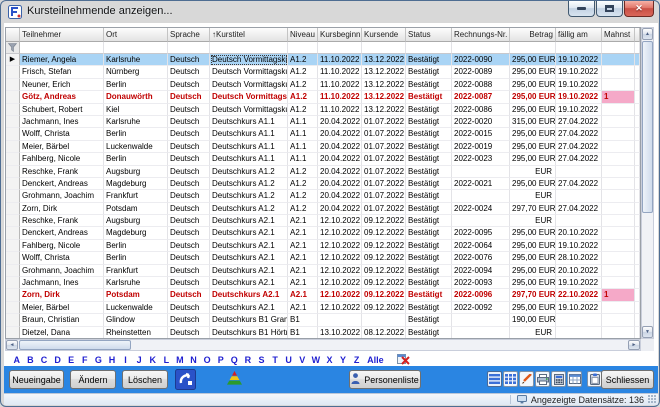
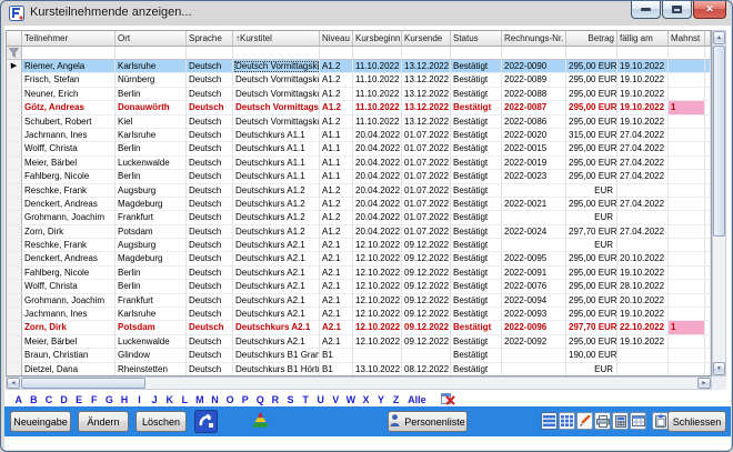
  Kursteilnehmende anzeigen...
  ✕
  Teilnehmer
  Ort
  Sprache
  ↑Kurstitel
  Niveau
  Kursbeginn
  Kursende
  Status
  Rechnungs-Nr.
  Betrag
  fällig am
  Mahnst
  Riemer, Angela
  Karlsruhe
  Deutsch
  Deutsch Vormittagsk
  A1.2
  11.10.2022
  13.12.2022
  Bestätigt
  2022-0090
  295,00 EUR
  19.10.2022
  Frisch, Stefan
  Nürnberg
  Deutsch
  Deutsch Vormittagsku
  A1.2
  11.10.2022
  13.12.2022
  Bestätigt
  2022-0089
  295,00 EUR
  19.10.2022
  Neuner, Erich
  Berlin
  Deutsch
  Deutsch Vormittagsku
  A1.2
  11.10.2022
  13.12.2022
  Bestätigt
  2022-0088
  295,00 EUR
  19.10.2022
  Götz, Andreas
  Donauwörth
  Deutsch
  A1.2
  11.10.2022
  13.12.2022
  Bestätigt
  2022-0087
  295,00 EUR
  19.10.2022
  1
  Schubert, Robert
  Kiel
  Deutsch
  Deutsch Vormittagsku
  A1.2
  11.10.2022
  13.12.2022
  Bestätigt
  2022-0086
  295,00 EUR
  19.10.2022
  Jachmann, Ines
  Karlsruhe
  Deutsch
  Deutschkurs A1.1
  A1.1
  20.04.2022
  01.07.2022
  Bestätigt
  2022-0020
  315,00 EUR
  27.04.2022
  Wolff, Christa
  Berlin
  Deutsch
  Deutschkurs A1.1
  A1.1
  20.04.2022
  01.07.2022
  Bestätigt
  2022-0015
  295,00 EUR
  27.04.2022
  Meier, Bärbel
  Luckenwalde
  Deutsch
  Deutschkurs A1.1
  A1.1
  20.04.2022
  01.07.2022
  Bestätigt
  2022-0019
  295,00 EUR
  27.04.2022
  Fahlberg, Nicole
  Berlin
  Deutsch
  Deutschkurs A1.1
  A1.1
  20.04.2022
  01.07.2022
  Bestätigt
  2022-0023
  295,00 EUR
  27.04.2022
  Reschke, Frank
  Augsburg
  Deutsch
  Deutschkurs A1.2
  A1.2
  20.04.2022
  01.07.2022
  Bestätigt
  EUR
  Denckert, Andreas
  Magdeburg
  Deutsch
  Deutschkurs A1.2
  A1.2
  20.04.2022
  01.07.2022
  Bestätigt
  2022-0021
  295,00 EUR
  27.04.2022
  Grohmann, Joachim
  Frankfurt
  Deutsch
  Deutschkurs A1.2
  A1.2
  20.04.2022
  01.07.2022
  Bestätigt
  EUR
  Zorn, Dirk
  Potsdam
  Deutsch
  Deutschkurs A1.2
  A1.2
  20.04.2022
  01.07.2022
  Bestätigt
  2022-0024
  297,70 EUR
  27.04.2022
  Reschke, Frank
  Augsburg
  Deutsch
  Deutschkurs A2.1
  A2.1
  12.10.2022
  09.12.2022
  Bestätigt
  EUR
  Denckert, Andreas
  Magdeburg
  Deutsch
  Deutschkurs A2.1
  A2.1
  12.10.2022
  09.12.2022
  Bestätigt
  2022-0095
  295,00 EUR
  20.10.2022
  Fahlberg, Nicole
  Berlin
  Deutsch
  Deutschkurs A2.1
  A2.1
  12.10.2022
  09.12.2022
  Bestätigt
- 2022-0064
+ 2022-0091
  295,00 EUR
  19.10.2022
  Wolff, Christa
  Berlin
  Deutsch
  Deutschkurs A2.1
  A2.1
  12.10.2022
  09.12.2022
  Bestätigt
  2022-0076
  295,00 EUR
  28.10.2022
  Grohmann, Joachim
  Frankfurt
  Deutsch
  Deutschkurs A2.1
  A2.1
  12.10.2022
  09.12.2022
  Bestätigt
  2022-0094
  295,00 EUR
  20.10.2022
  Jachmann, Ines
  Karlsruhe
  Deutsch
  Deutschkurs A2.1
  A2.1
  12.10.2022
  09.12.2022
  Bestätigt
  2022-0093
  295,00 EUR
  19.10.2022
  Zorn, Dirk
  Potsdam
  Deutsch
  Deutschkurs A2.1
  A2.1
  12.10.2022
  09.12.2022
  Bestätigt
  2022-0096
  297,70 EUR
  22.10.2022
  1
  Meier, Bärbel
  Luckenwalde
  Deutsch
  Deutschkurs A2.1
  A2.1
  12.10.2022
  09.12.2022
  Bestätigt
  2022-0092
  295,00 EUR
  19.10.2022
  Braun, Christian
  Glindow
  Deutsch
  B1
  Bestätigt
  190,00 EUR
  Dietzel, Dana
  Rheinstetten
  Deutsch
  B1
  13.10.2022
  08.12.2022
  Bestätigt
  EUR
  A B C D E F G H I J K L M N O P Q R S T U V W X Y Z Alle
  Neueingabe
  Ändern
  Löschen
  Personenliste
  Schliessen
- Angezeigte Datensätze: 136
